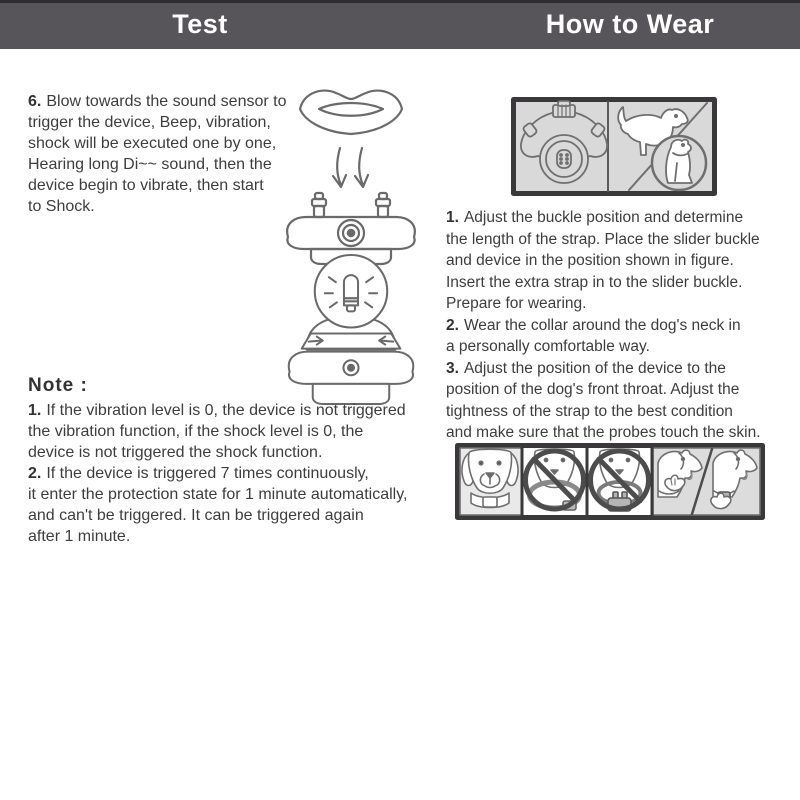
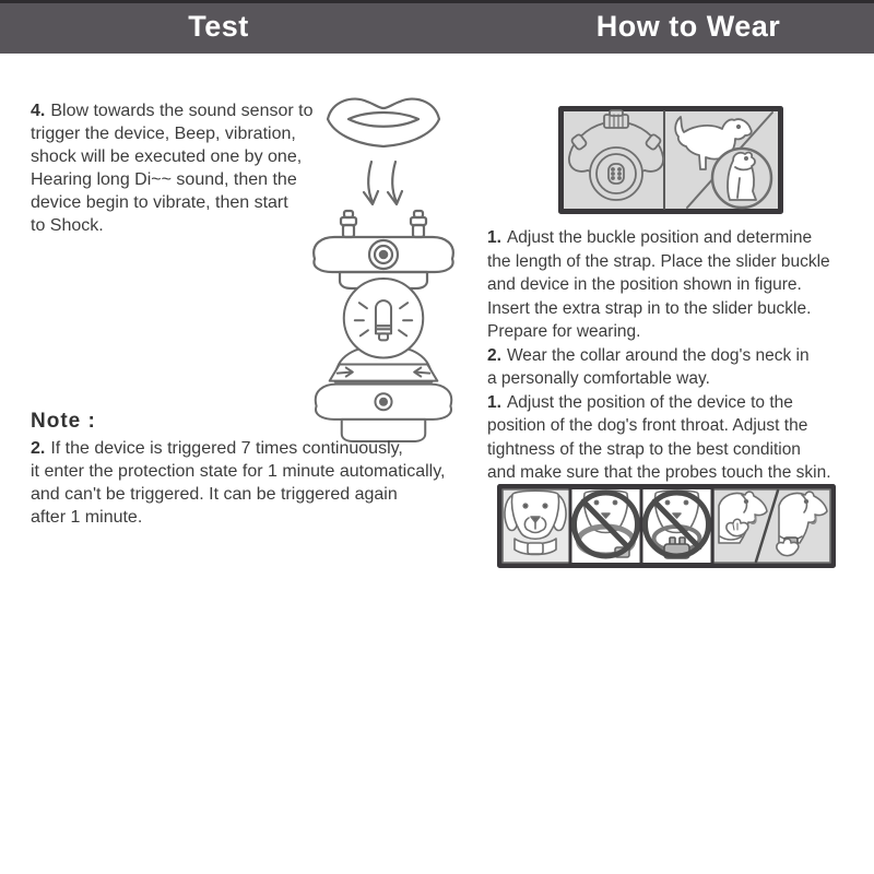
  Test
  How to Wear
- 6. Blow towards the sound sensor to
+ 4. Blow towards the sound sensor to
  trigger the device, Beep, vibration,
  shock will be executed one by one,
  Hearing long Di~~ sound, then the
  device begin to vibrate, then start
  to Shock.
  Note :
- 1. If the vibration level is 0, the device is not triggered
- the vibration function, if the shock level is 0, the
- device is not triggered the shock function.
  2. If the device is triggered 7 times continuously,
  it enter the protection state for 1 minute automatically,
  and can't be triggered. It can be triggered again
  after 1 minute.
  1. Adjust the buckle position and determine
  the length of the strap. Place the slider buckle
  and device in the position shown in figure.
  Insert the extra strap in to the slider buckle.
  Prepare for wearing.
  2. Wear the collar around the dog's neck in
  a personally comfortable way.
- 3. Adjust the position of the device to the
+ 1. Adjust the position of the device to the
  position of the dog's front throat. Adjust the
  tightness of the strap to the best condition
  and make sure that the probes touch the skin.
